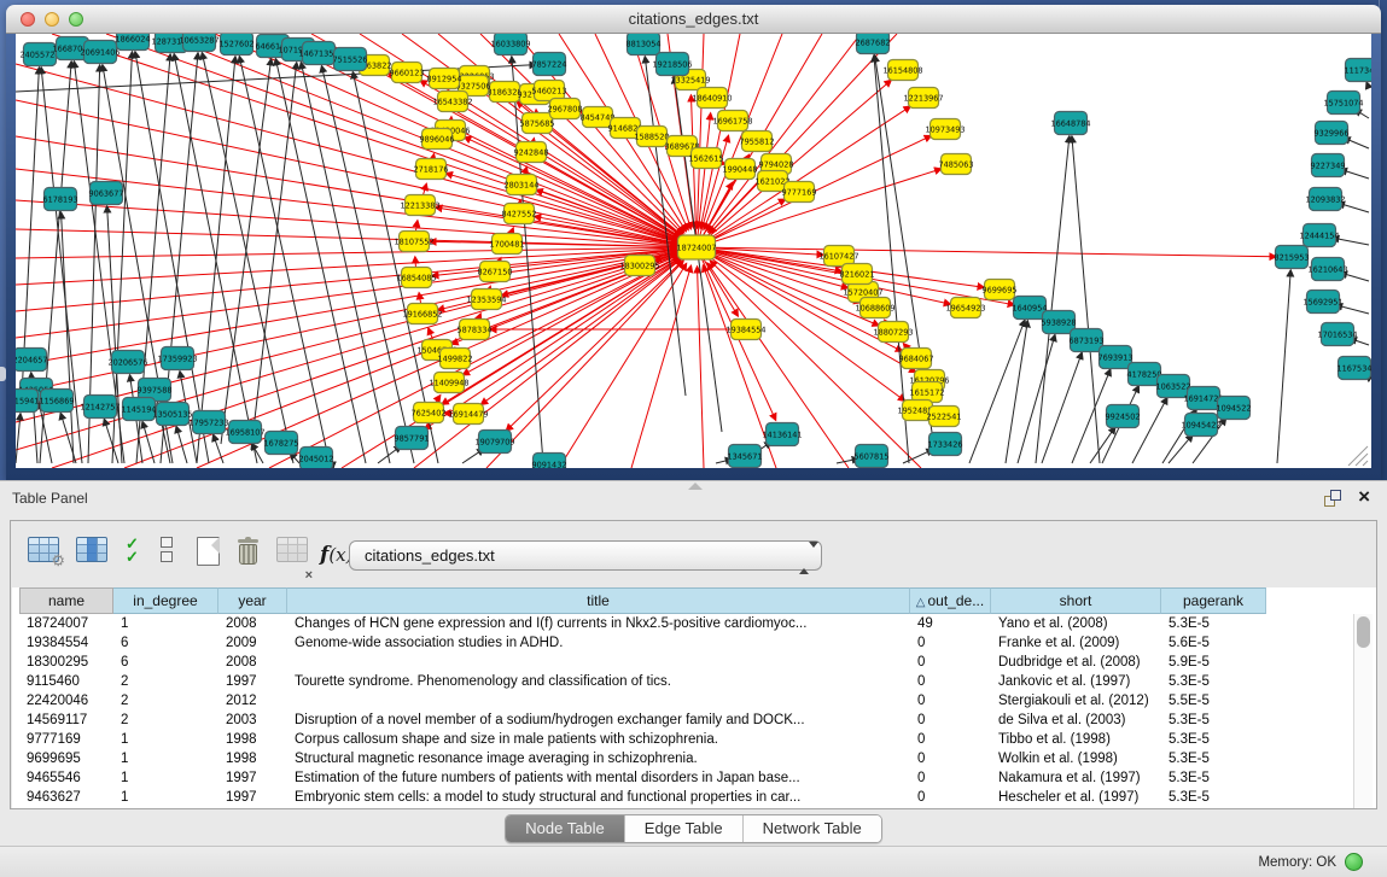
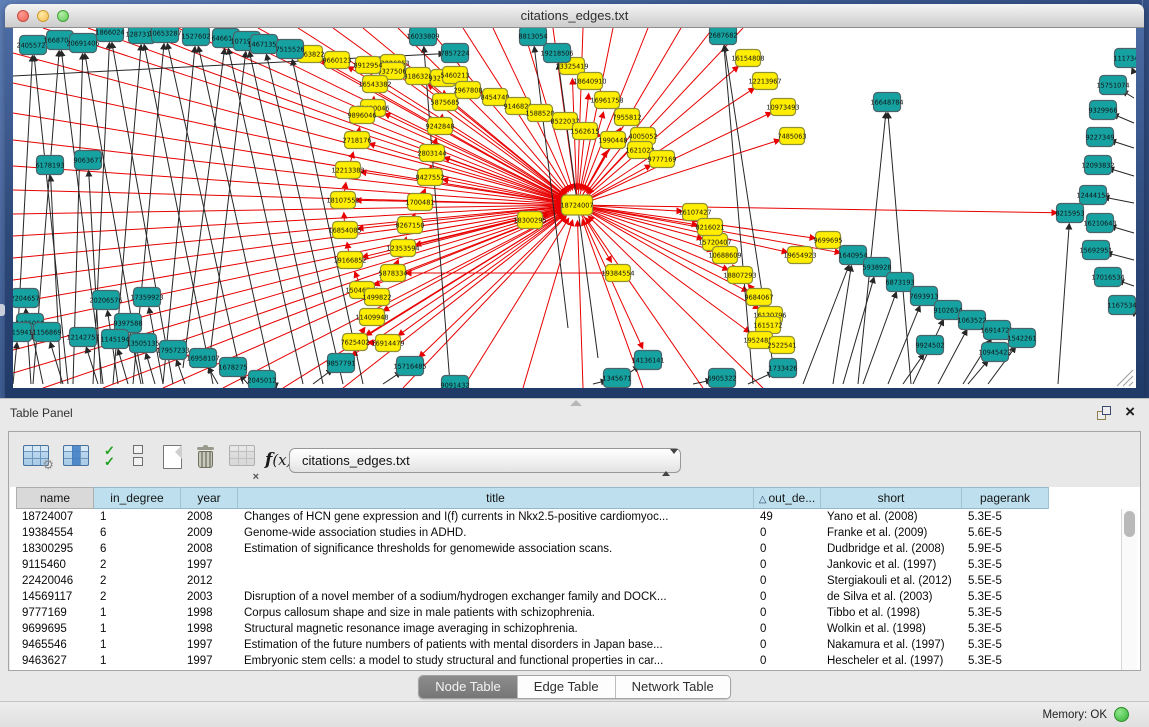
  citations_edges.txt
  18724007
  9896046
  2718176
  12213383
  18107552
  16854085
  19166852
  1499822
  11409948
  7625402
  16914479
  8427552
  1700481
  8267150
  12353594
  5878334
  2803144
  9242848
  5875685
  818632
  5460213
  2967808
  8454749
  914682
  1588520
- 3689678
+ 8522037
  1562615
  1990448
- 9794028
+ 4005052
  162102
  9777169
  327506
  16543382
  8912954
  9660123
  63822
  13325419
  18640910
  16961758
  7955812
  16154808
  12213967
  10973493
  7485063
  18300295
  19384554
  15720407
  10688609
  18807293
  9684067
  16120796
  1615172
  195248
  2522541
  19654923
  9699695
  16107427
  8216021
  2405572
  166870
  20691406
  1527602
  64661
  1467135
  7515526
  16033809
  7857224
  8813054
  19218506
  15941
  1156869
  12142757
  20206576
  9397588
  1145194
  13505135
  17359923
  17957233
  16958107
  1678275
  2045012
  2204657
  6178193
  9063677
  9857791
- 19079709
+ 15716485
  9091432
  1345671
  14136141
- 5607815
+ 6905322
  1733426
  1640954
  5938928
  6873193
  7693913
- 4178250
+ 9102634
  1063522
  1691472
- 1094522
+ 1542261
  9924502
  10945422
  16648784
  11173
  15751074
  9329966
  9227349
  12093832
  12444154
  8215953
  16210643
  15692951
  17016534
  1167534
  Table Panel
  ×
  ⚙
  ✓
  ✓
  ×
  f(x
  citations_edges.txt
  name
  in_degree
  year
  title
  △ out_de...
  short
  pagerank
  18724007
  1
  2008
  Changes of HCN gene expression and I(f) currents in Nkx2.5-positive cardiomyoc...
  49
  Yano et al. (2008)
  5.3E-5
  19384554
  6
  2009
  Genome-wide association studies in ADHD.
  0
  Franke et al. (2009)
  5.6E-5
  18300295
  6
  2008
+ Estimation of significance thresholds for genomewide association scans.
  0
  Dudbridge et al. (2008)
  5.9E-5
  9115460
  2
  1997
- Tourette syndrome. Phenomenology and classification of tics.
  0
  Jankovic et al. (1997)
  5.3E-5
  22420046
  2
  2012
  0
  Stergiakouli et al. (2012)
  5.5E-5
  14569117
  2
  2003
  Disruption of a novel member of a sodium/hydrogen exchanger family and DOCK...
  0
  de Silva et al. (2003)
  5.3E-5
  9777169
  1
  1998
  Corpus callosum shape and size in male patients with schizophrenia.
  0
  Tibbo et al. (1998)
  5.3E-5
  9699695
  1
  1998
  Structural magnetic resonance image averaging in schizophrenia.
  0
  Wolkin et al. (1998)
  5.3E-5
  9465546
  1
  1997
  Estimation of the future numbers of patients with mental disorders in Japan base...
  0
  Nakamura et al. (1997)
  5.3E-5
  9463627
  1
  1997
  Embryonic stem cells: a model to study structural and functional properties in car...
  0
  Hescheler et al. (1997)
  5.3E-5
  Node Table
  Edge Table
  Network Table
  Memory: OK
